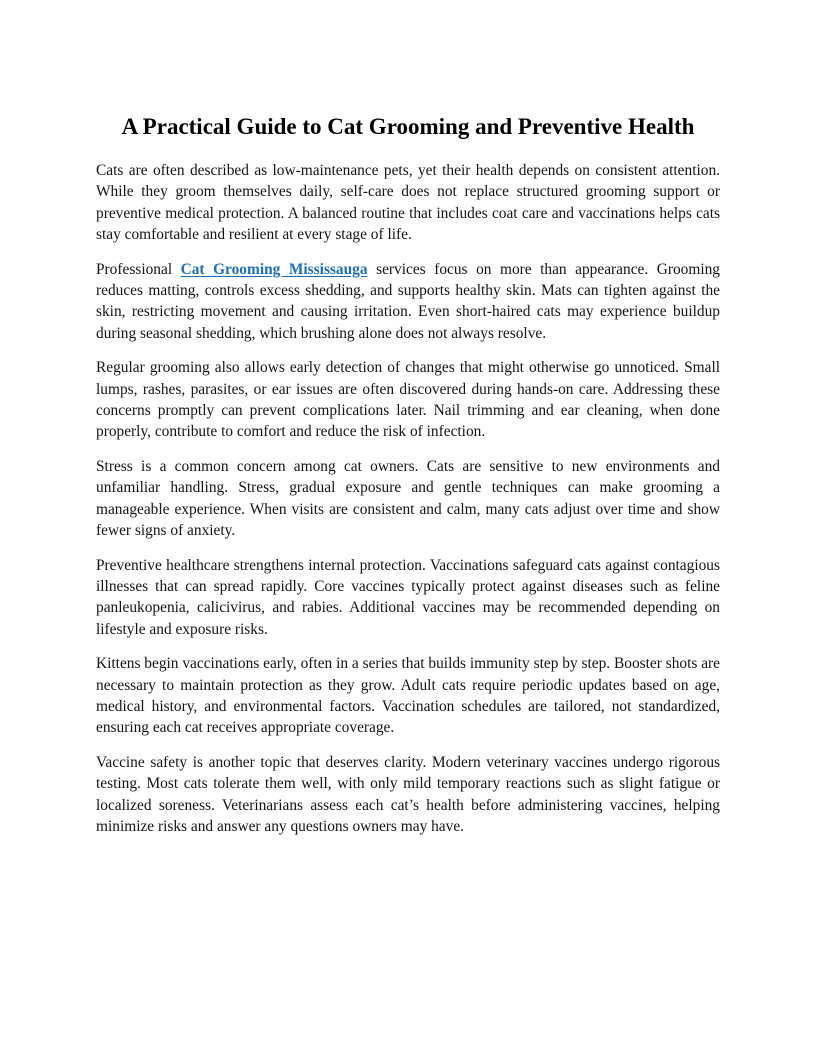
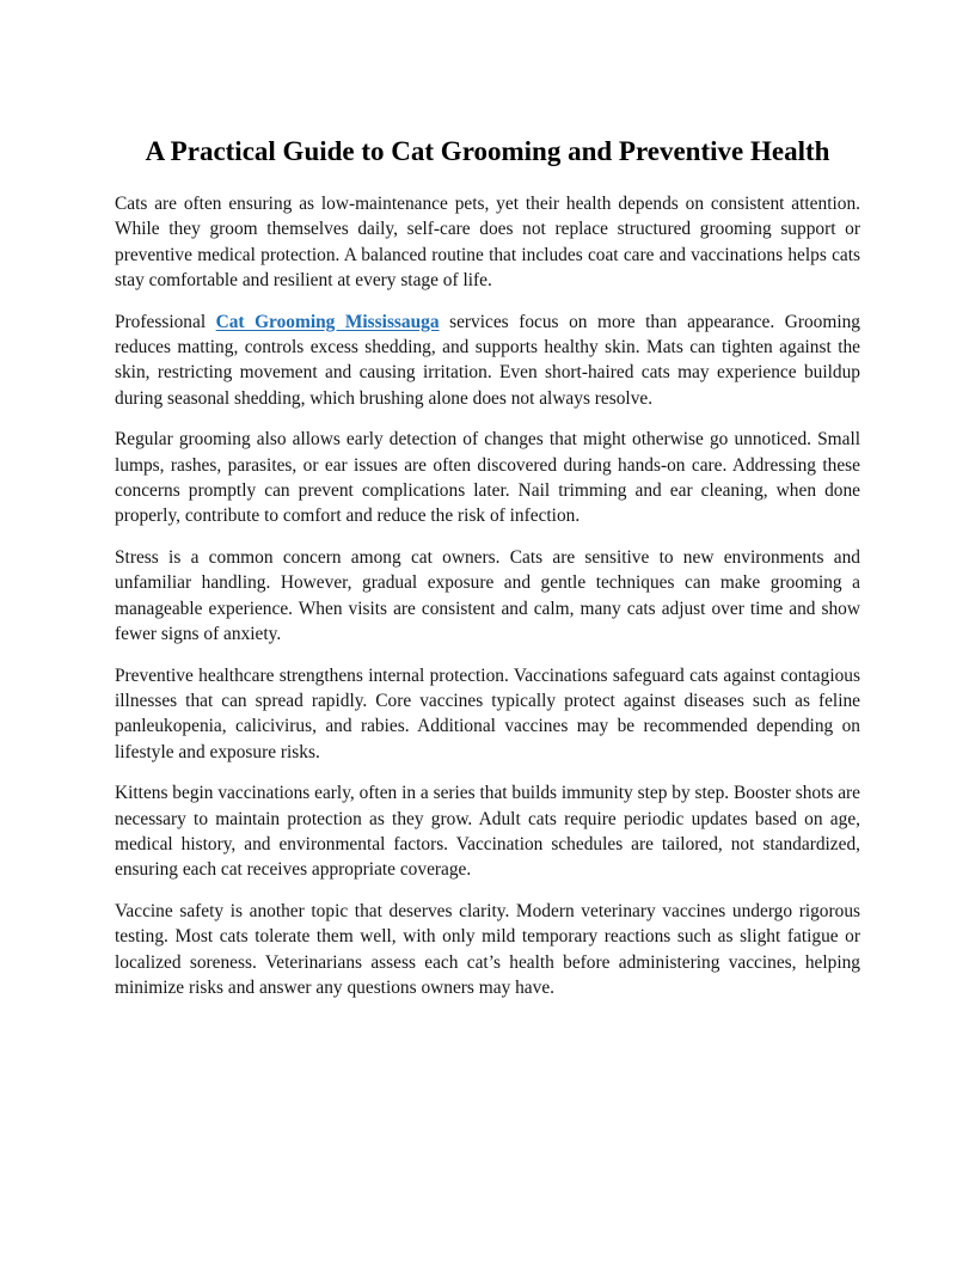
  A Practical Guide to Cat Grooming and Preventive Health
- Cats are often described as low-maintenance pets, yet their health depends on consistent attention. While they groom themselves daily, self-care does not replace structured grooming support or preventive medical protection. A balanced routine that includes coat care and vaccinations helps cats stay comfortable and resilient at every stage of life.
+ Cats are often ensuring as low-maintenance pets, yet their health depends on consistent attention. While they groom themselves daily, self-care does not replace structured grooming support or preventive medical protection. A balanced routine that includes coat care and vaccinations helps cats stay comfortable and resilient at every stage of life.
  Professional Cat Grooming Mississauga services focus on more than appearance. Grooming reduces matting, controls excess shedding, and supports healthy skin. Mats can tighten against the skin, restricting movement and causing irritation. Even short-haired cats may experience buildup during seasonal shedding, which brushing alone does not always resolve.
  Regular grooming also allows early detection of changes that might otherwise go unnoticed. Small lumps, rashes, parasites, or ear issues are often discovered during hands-on care. Addressing these concerns promptly can prevent complications later. Nail trimming and ear cleaning, when done properly, contribute to comfort and reduce the risk of infection.
- Stress is a common concern among cat owners. Cats are sensitive to new environments and unfamiliar handling. Stress, gradual exposure and gentle techniques can make grooming a manageable experience. When visits are consistent and calm, many cats adjust over time and show fewer signs of anxiety.
+ Stress is a common concern among cat owners. Cats are sensitive to new environments and unfamiliar handling. However, gradual exposure and gentle techniques can make grooming a manageable experience. When visits are consistent and calm, many cats adjust over time and show fewer signs of anxiety.
  Preventive healthcare strengthens internal protection. Vaccinations safeguard cats against contagious illnesses that can spread rapidly. Core vaccines typically protect against diseases such as feline panleukopenia, calicivirus, and rabies. Additional vaccines may be recommended depending on lifestyle and exposure risks.
  Kittens begin vaccinations early, often in a series that builds immunity step by step. Booster shots are necessary to maintain protection as they grow. Adult cats require periodic updates based on age, medical history, and environmental factors. Vaccination schedules are tailored, not standardized, ensuring each cat receives appropriate coverage.
  Vaccine safety is another topic that deserves clarity. Modern veterinary vaccines undergo rigorous testing. Most cats tolerate them well, with only mild temporary reactions such as slight fatigue or localized soreness. Veterinarians assess each cat’s health before administering vaccines, helping minimize risks and answer any questions owners may have.
